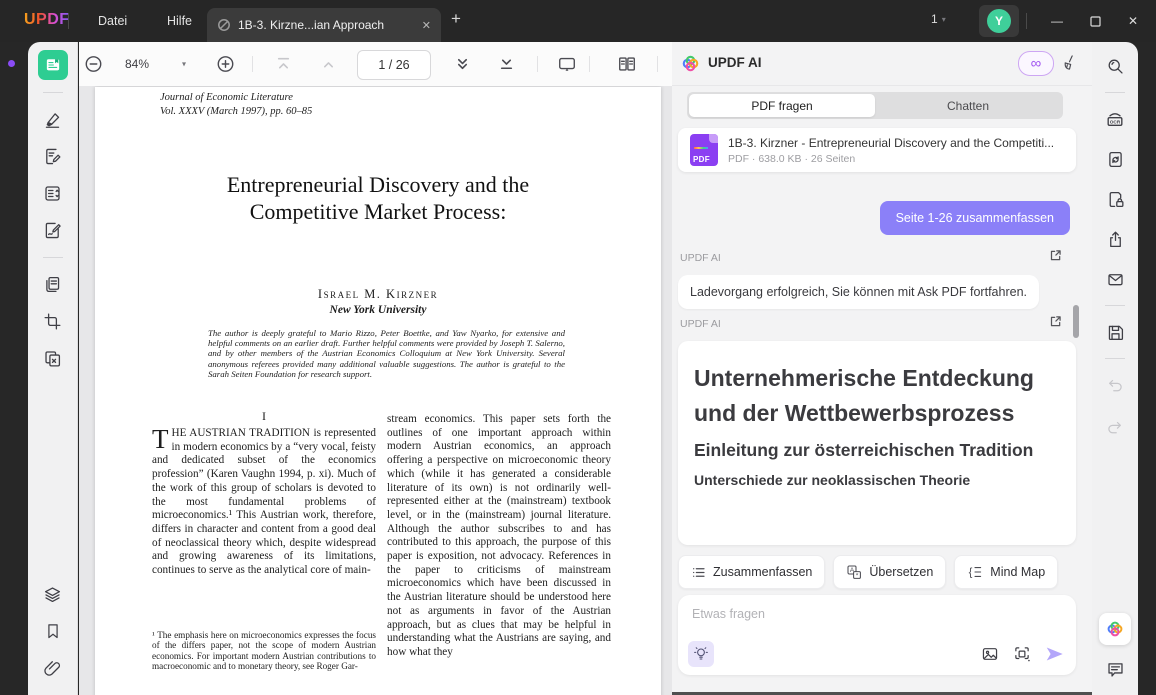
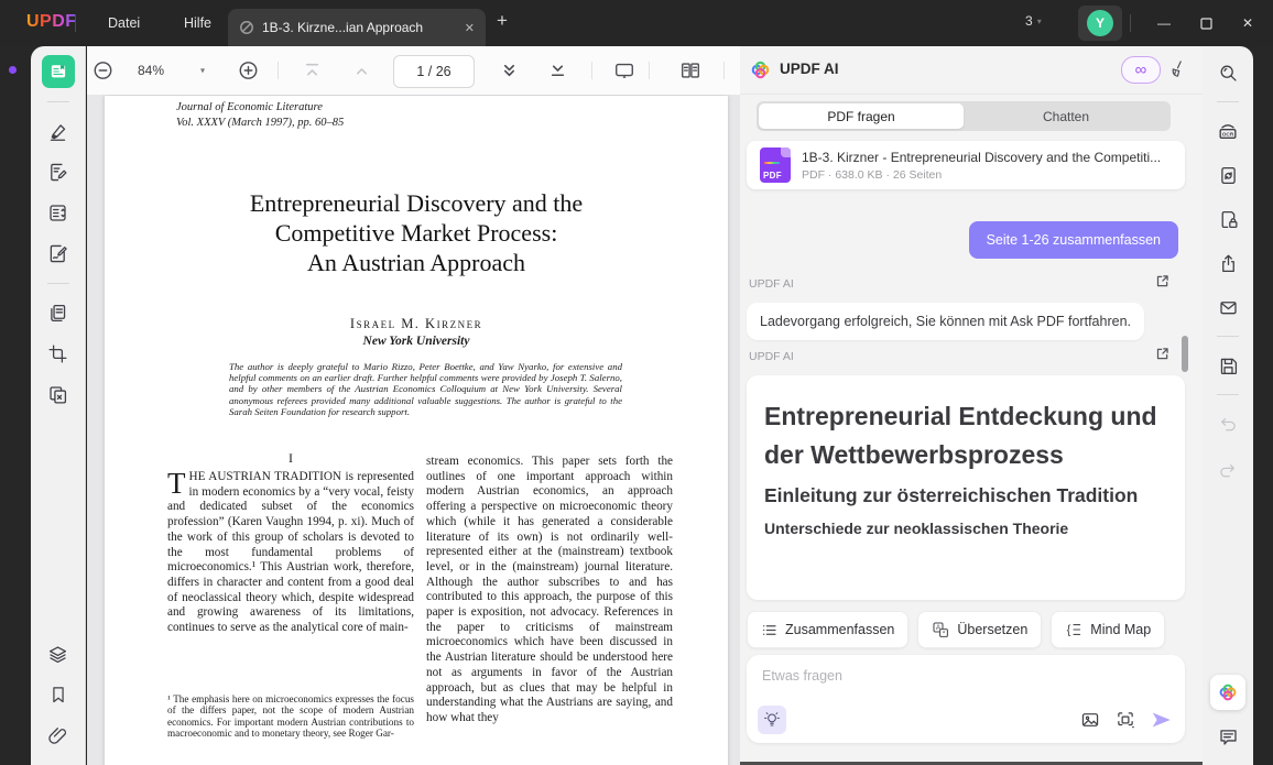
  UPDF
  Datei
  Hilfe
  1B-3. Kirzne...ian Approach
  ✕
  +
- 1
+ 3
  ▾
  Y
  —
  ✕
  84%
  ▾
  1 / 26
  Journal of Economic Literature
  Vol. XXXV (March 1997), pp. 60–85
  Entrepreneurial Discovery and the
  Competitive Market Process:
+ An Austrian Approach
  Israel M. Kirzner
  New York University
  The author is deeply grateful to Mario Rizzo, Peter Boettke, and Yaw Nyarko, for extensive and helpful comments on an earlier draft. Further helpful comments were provided by Joseph T. Salerno, and by other members of the Austrian Economics Colloquium at New York University. Several anonymous referees provided many additional valuable suggestions. The author is grateful to the Sarah Seiten Foundation for research support.
  I
  T
  HE AUSTRIAN TRADITION is represented in modern economics by a “very vocal, feisty and dedicated subset of the economics profession” (Karen Vaughn 1994, p. xi). Much of the work of this group of scholars is devoted to the most fundamental problems of microeconomics.¹ This Austrian work, therefore, differs in character and content from a good deal of neoclassical theory which, despite widespread and growing awareness of its limitations, continues to serve as the analytical core of main-
  ¹ The emphasis here on microeconomics expresses the focus of the differs paper, not the scope of modern Austrian economics. For important modern Austrian contributions to macroeconomic and to monetary theory, see Roger Gar-
  stream economics. This paper sets forth the outlines of one important approach within modern Austrian economics, an approach offering a perspective on microeconomic theory which (while it has generated a considerable literature of its own) is not ordinarily well-represented either at the (mainstream) textbook level, or in the (mainstream) journal literature. Although the author subscribes to and has contributed to this approach, the purpose of this paper is exposition, not advocacy. References in the paper to criticisms of mainstream microeconomics which have been discussed in the Austrian literature should be understood here not as arguments in favor of the Austrian approach, but as clues that may be helpful in understanding what the Austrians are saying, and how what they
  UPDF AI
  ∞
  PDF fragen
  Chatten
  PDF
  1B-3. Kirzner - Entrepreneurial Discovery and the Competiti...
  PDF · 638.0 KB · 26 Seiten
  Seite 1-26 zusammenfassen
  UPDF AI
  Ladevorgang erfolgreich, Sie können mit Ask PDF fortfahren.
  UPDF AI
- Unternehmerische Entdeckung und der Wettbewerbsprozess
+ Entrepreneurial Entdeckung und der Wettbewerbsprozess
  Einleitung zur österreichischen Tradition
  Unterschiede zur neoklassischen Theorie
  Zusammenfassen
  Übersetzen
  {
  Mind Map
  Etwas fragen
